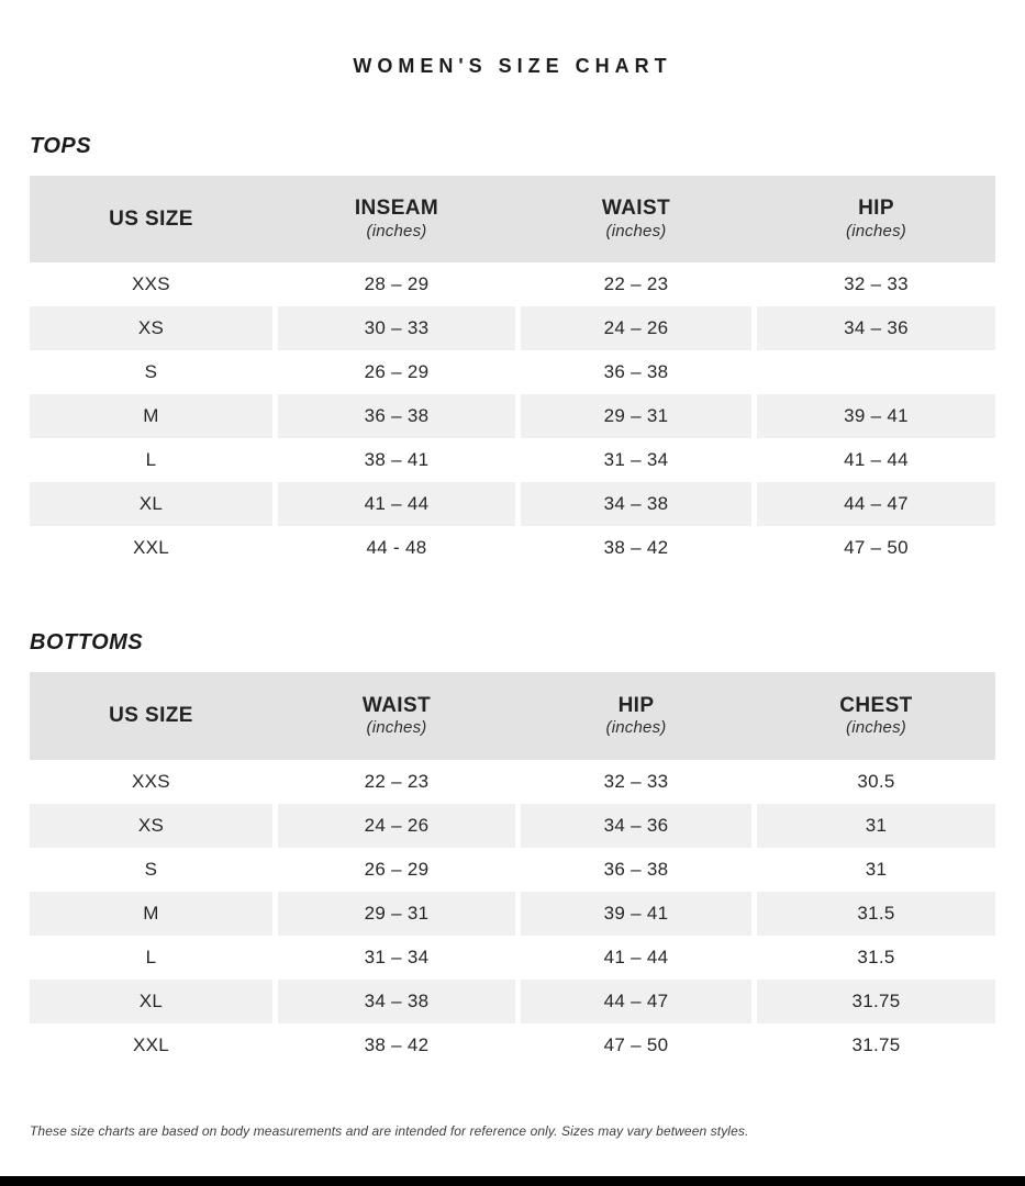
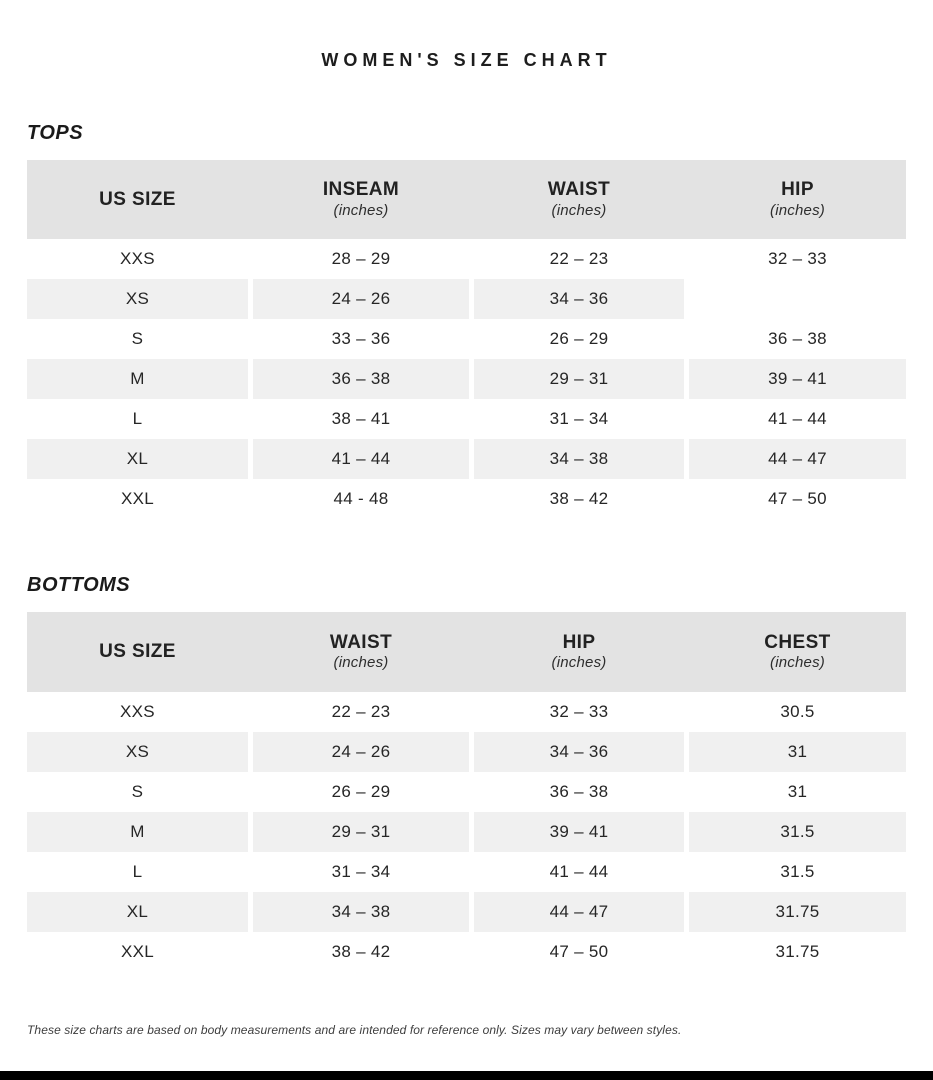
  WOMEN'S SIZE CHART
  TOPS
  US SIZE
  INSEAM
  (inches)
  WAIST
  (inches)
  HIP
  (inches)
  XXS
  28 – 29
  22 – 23
  32 – 33
  XS
- 30 – 33
  24 – 26
  34 – 36
  S
+ 33 – 36
  26 – 29
  36 – 38
  M
  36 – 38
  29 – 31
  39 – 41
  L
  38 – 41
  31 – 34
  41 – 44
  XL
  41 – 44
  34 – 38
  44 – 47
  XXL
  44 - 48
  38 – 42
  47 – 50
  BOTTOMS
  US SIZE
  WAIST
  (inches)
  HIP
  (inches)
  CHEST
  (inches)
  XXS
  22 – 23
  32 – 33
  30.5
  XS
  24 – 26
  34 – 36
  31
  S
  26 – 29
  36 – 38
  31
  M
  29 – 31
  39 – 41
  31.5
  L
  31 – 34
  41 – 44
  31.5
  XL
  34 – 38
  44 – 47
  31.75
  XXL
  38 – 42
  47 – 50
  31.75
  These size charts are based on body measurements and are intended for reference only. Sizes may vary between styles.
